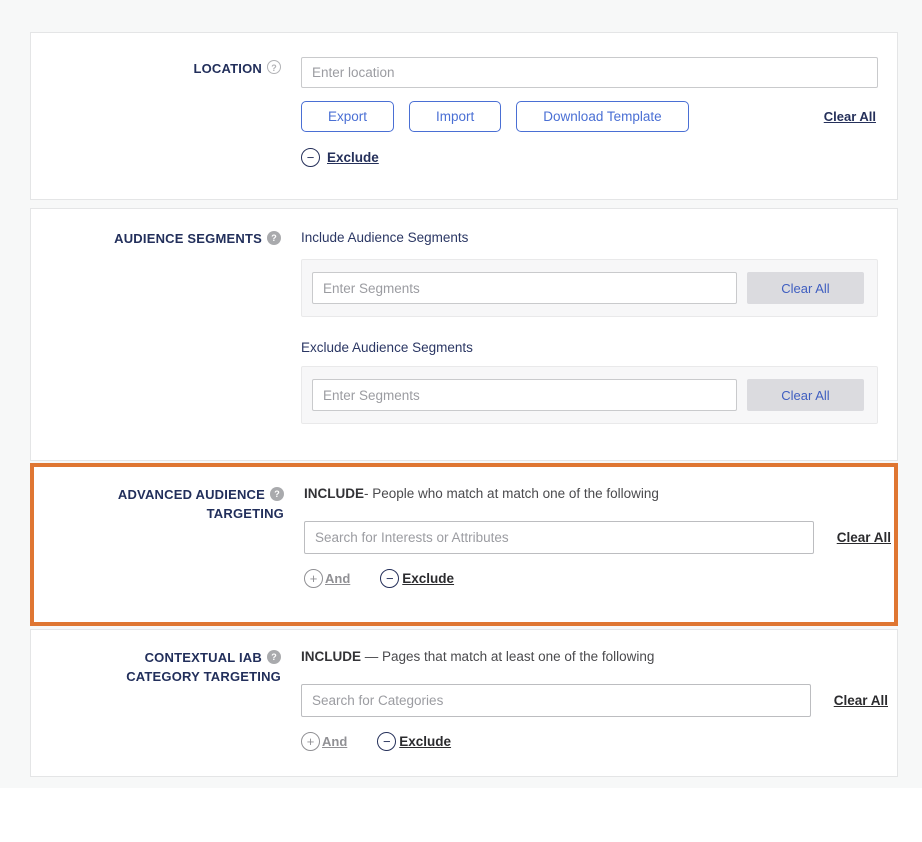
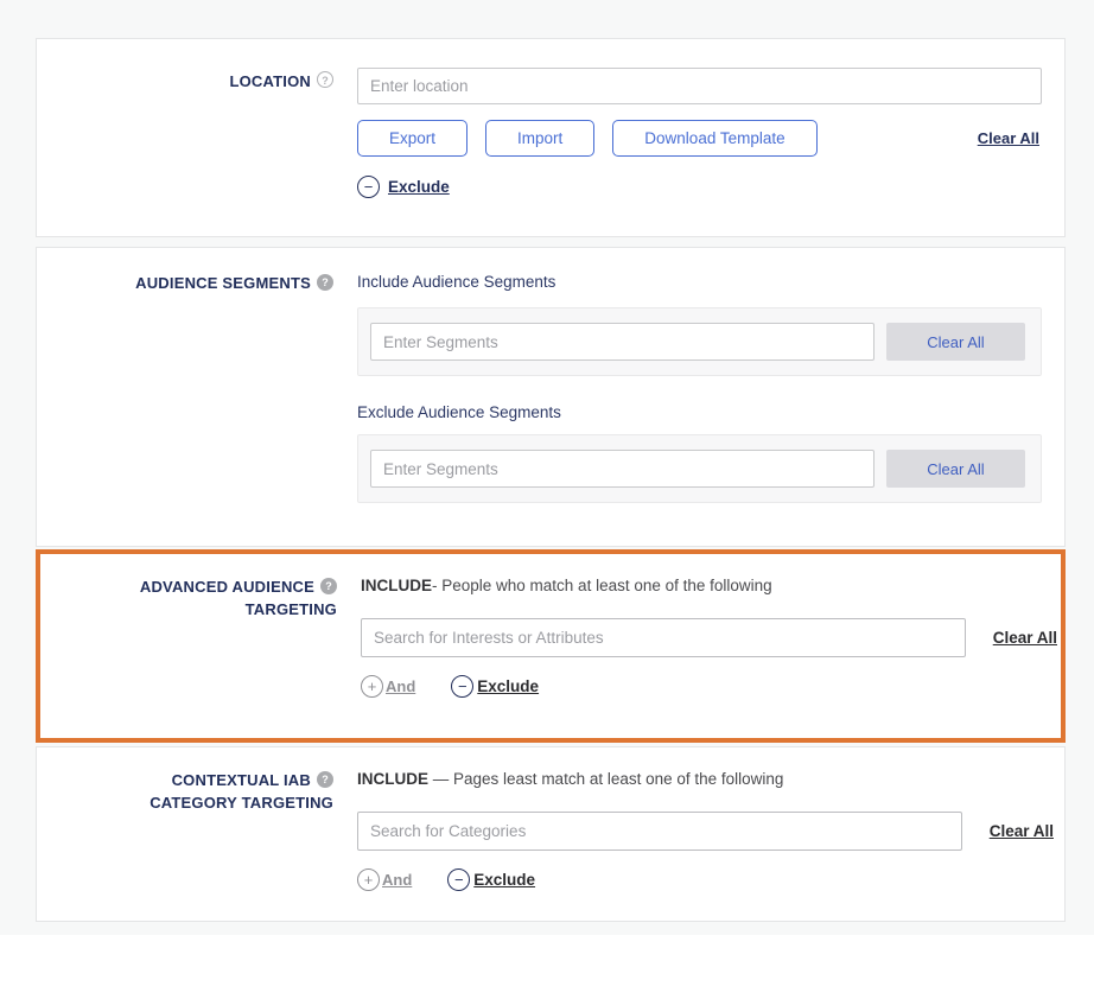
  LOCATION ?
  Enter location
  Export
  Import
  Download Template
  Clear All
  −
  Exclude
  AUDIENCE SEGMENTS ?
  Include Audience Segments
  Enter Segments
  Clear All
  Exclude Audience Segments
  Enter Segments
  Clear All
  ADVANCED AUDIENCE ?
  TARGETING
- INCLUDE- People who match at match one of the following
+ INCLUDE- People who match at least one of the following
  Search for Interests or Attributes
  Clear All
  +
  And
  −
  Exclude
  CONTEXTUAL IAB ?
  CATEGORY TARGETING
- INCLUDE — Pages that match at least one of the following
+ INCLUDE — Pages least match at least one of the following
  Search for Categories
  Clear All
  +
  And
  −
  Exclude
